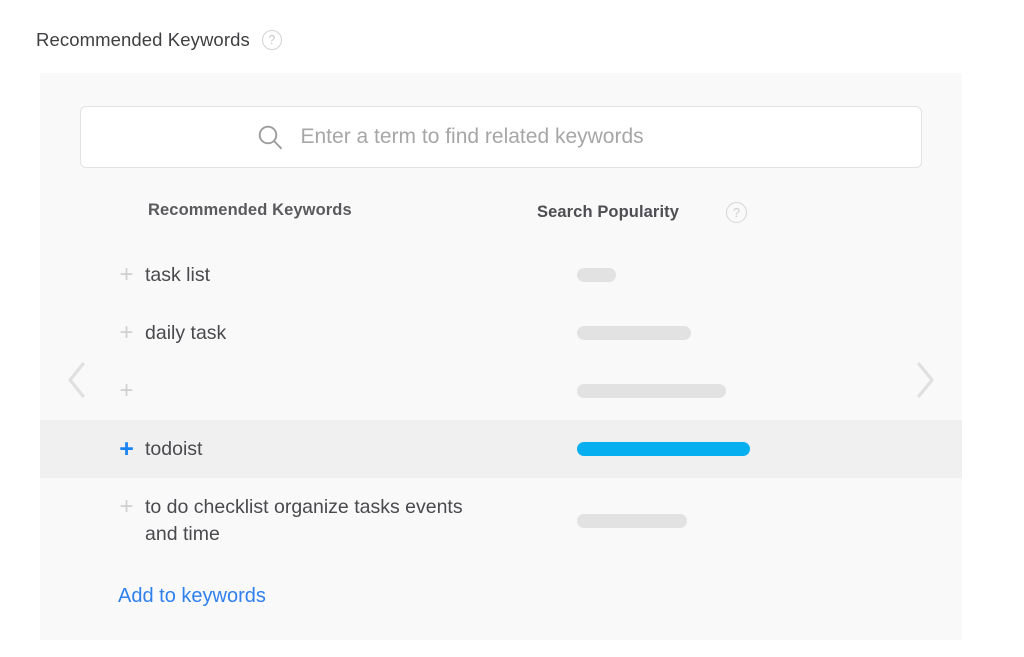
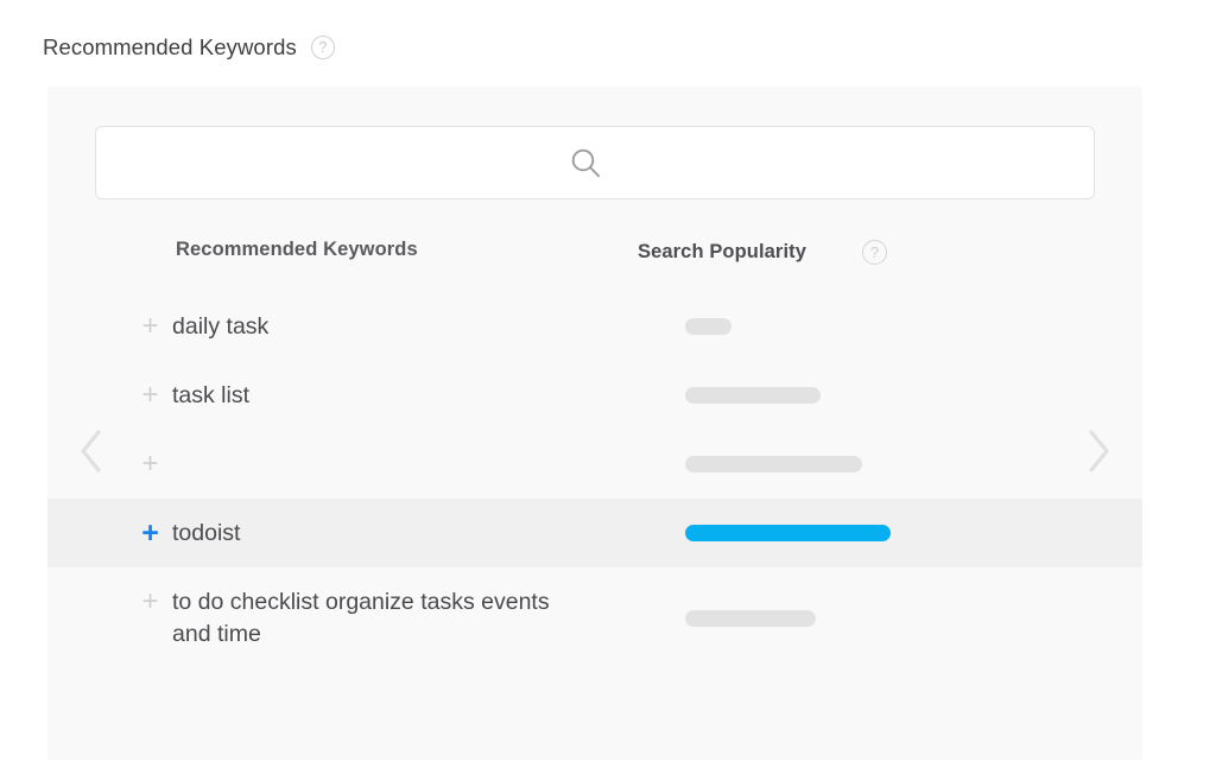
  Recommended Keywords
  ?
- Enter a term to find related keywords
  Recommended Keywords
  Search Popularity
  ?
  +
- task list
+ daily task
  +
- daily task
+ task list
  +
  +
  todoist
  +
  to do checklist organize tasks events and time
- Add to keywords
